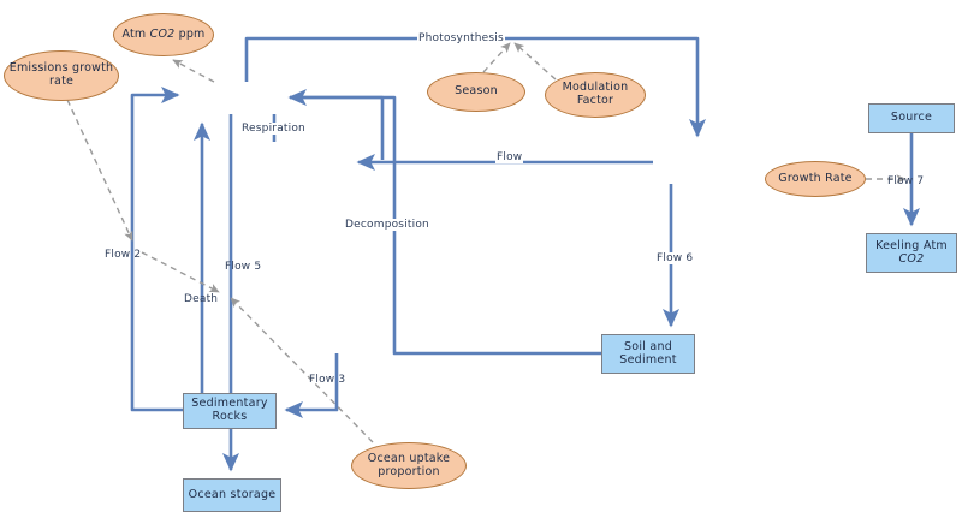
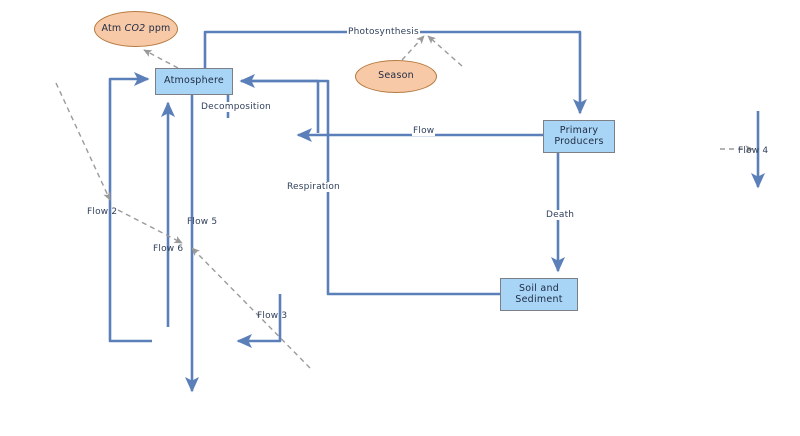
+ Atmosphere
+ Primary
+ Producers
  Soil and
  Sediment
- Sedimentary
- Rocks
- Ocean storage
- Source
- Keeling Atm
- CO2
  Atm CO2 ppm
- Emissions growth
- rate
  Season
- Modulation
- Factor
- Growth Rate
- Ocean uptake
- proportion
  Photosynthesis
- Respiration
+ Decomposition
  Flow
- Flow 6
+ Death
- Decomposition
+ Respiration
  Flow 2
  Flow 5
- Death
+ Flow 6
  Flow 3
- Flow 7
+ Flow 4
